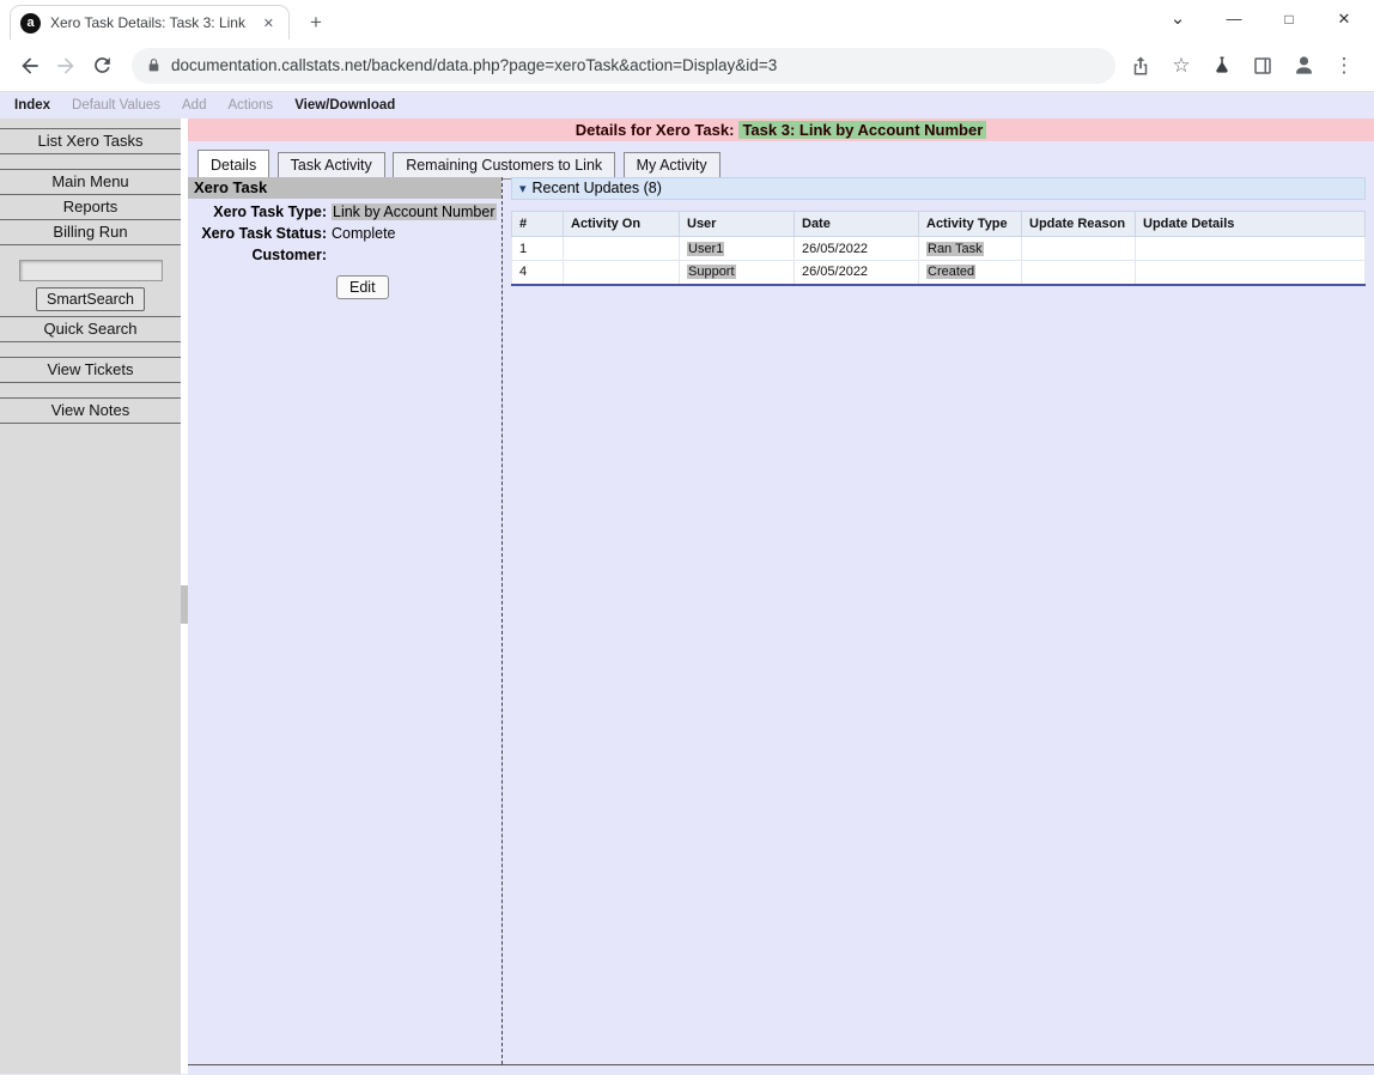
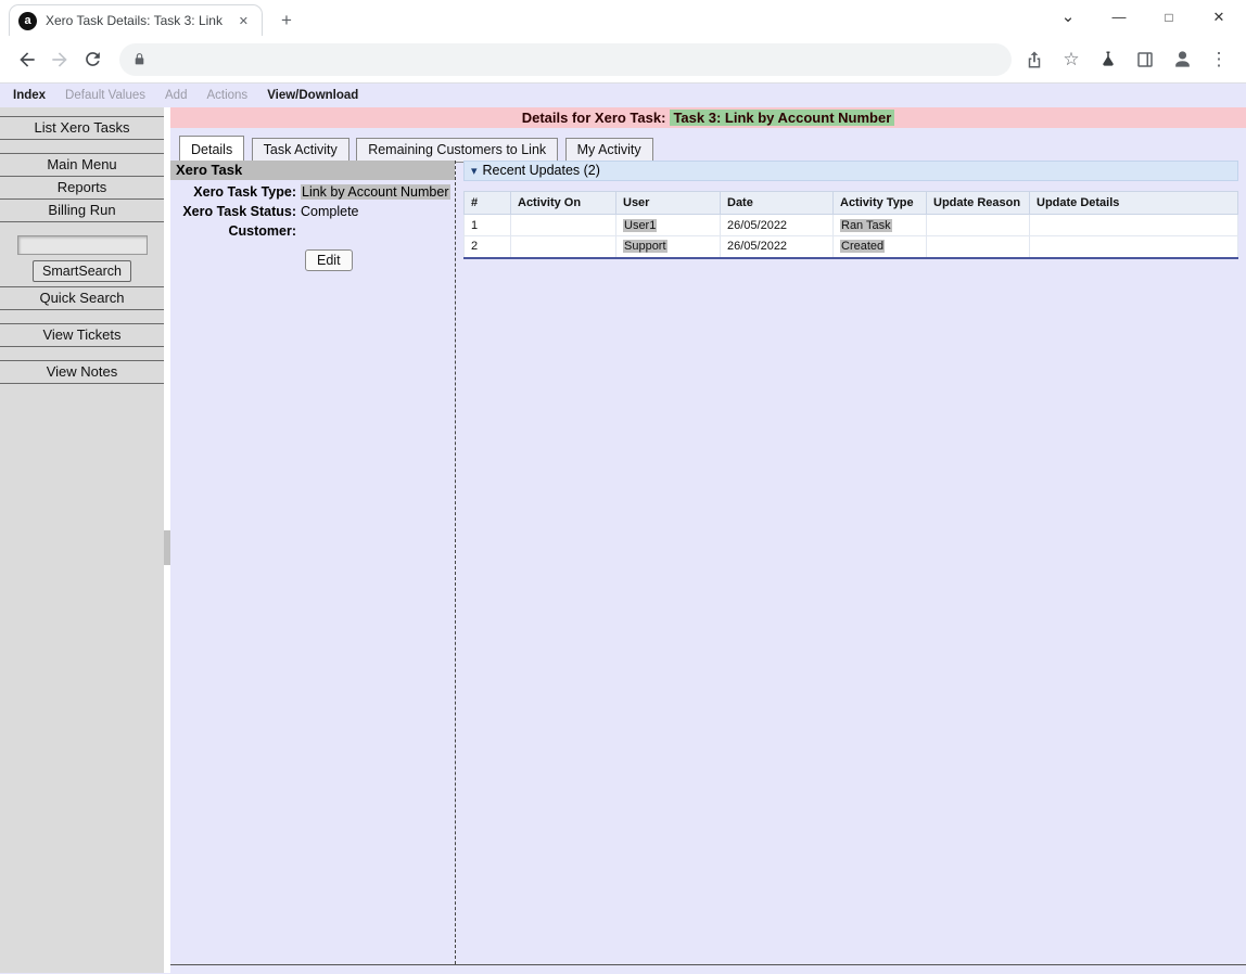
  a
  Xero Task Details: Task 3: Link
  ✕
  +
  ⌄
  —
  □
  ✕
- documentation.callstats.net/backend/data.php?page=xeroTask&action=Display&id=3
  ☆
  ⋮
  Index
  Default Values
  Add
  Actions
  View/Download
  List Xero Tasks
  Main Menu
  Reports
  Billing Run
  SmartSearch
  Quick Search
  View Tickets
  View Notes
  Details for Xero Task: Task 3: Link by Account Number
  Details Task Activity Remaining Customers to Link My Activity
  Xero Task
  Xero Task Type:
  Link by Account Number
  Xero Task Status:
  Complete
  Customer:
  Edit
  ▾
- Recent Updates (8)
+ Recent Updates (2)
  #	Activity On	User	Date	Activity Type	Update Reason	Update Details
  1		User1	26/05/2022	Ran Task
- 4		Support	26/05/2022	Created
+ 2		Support	26/05/2022	Created
